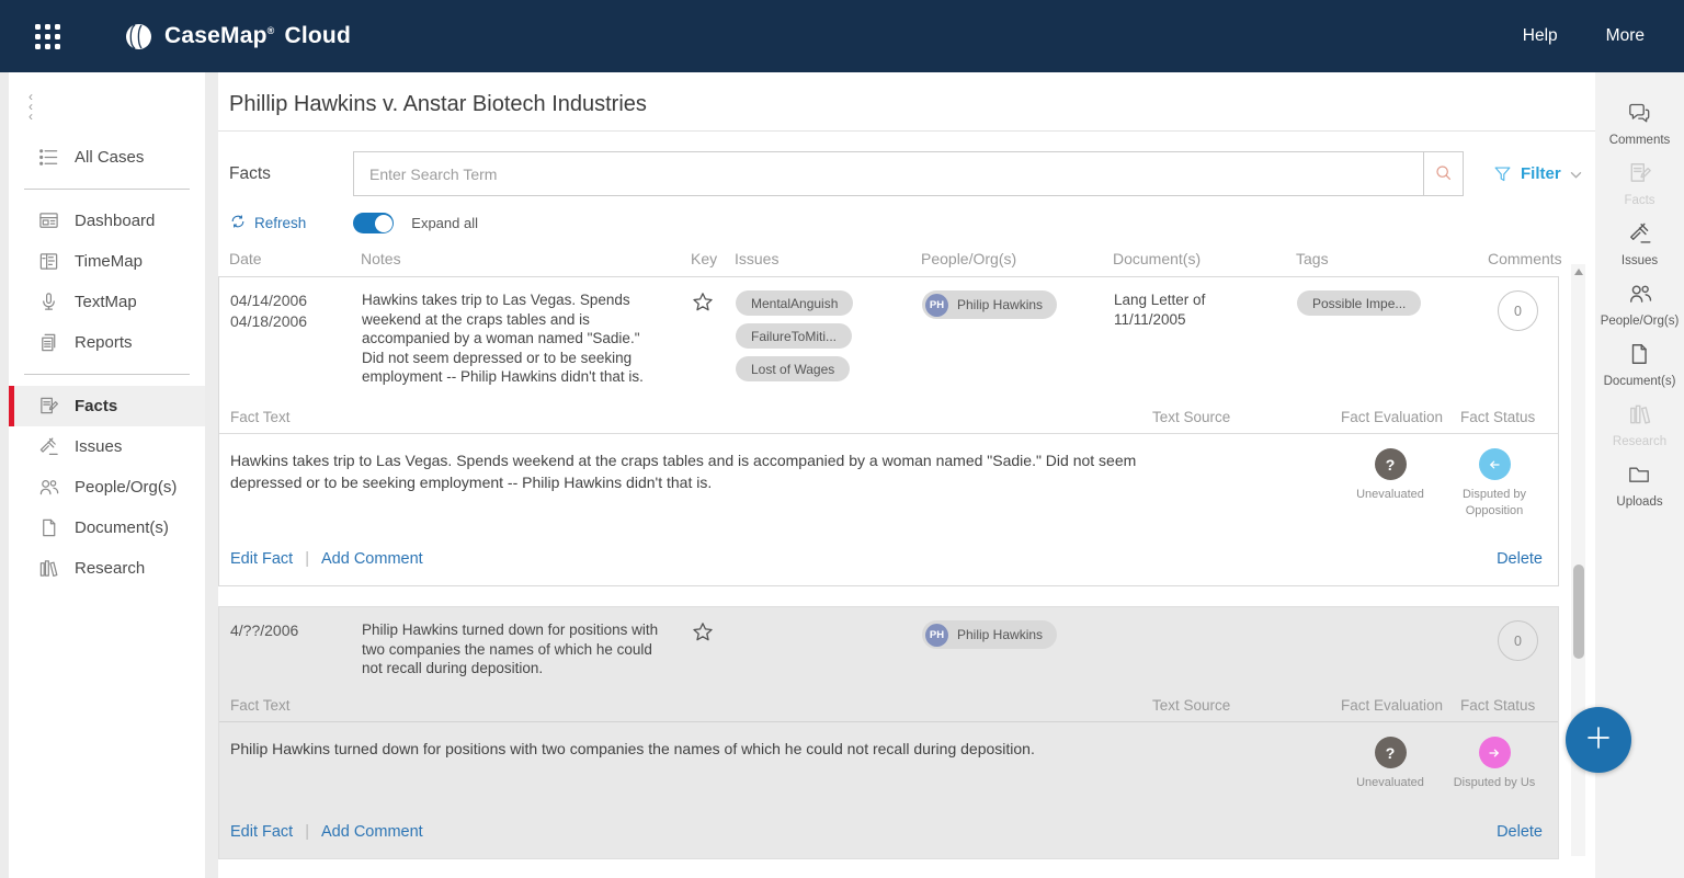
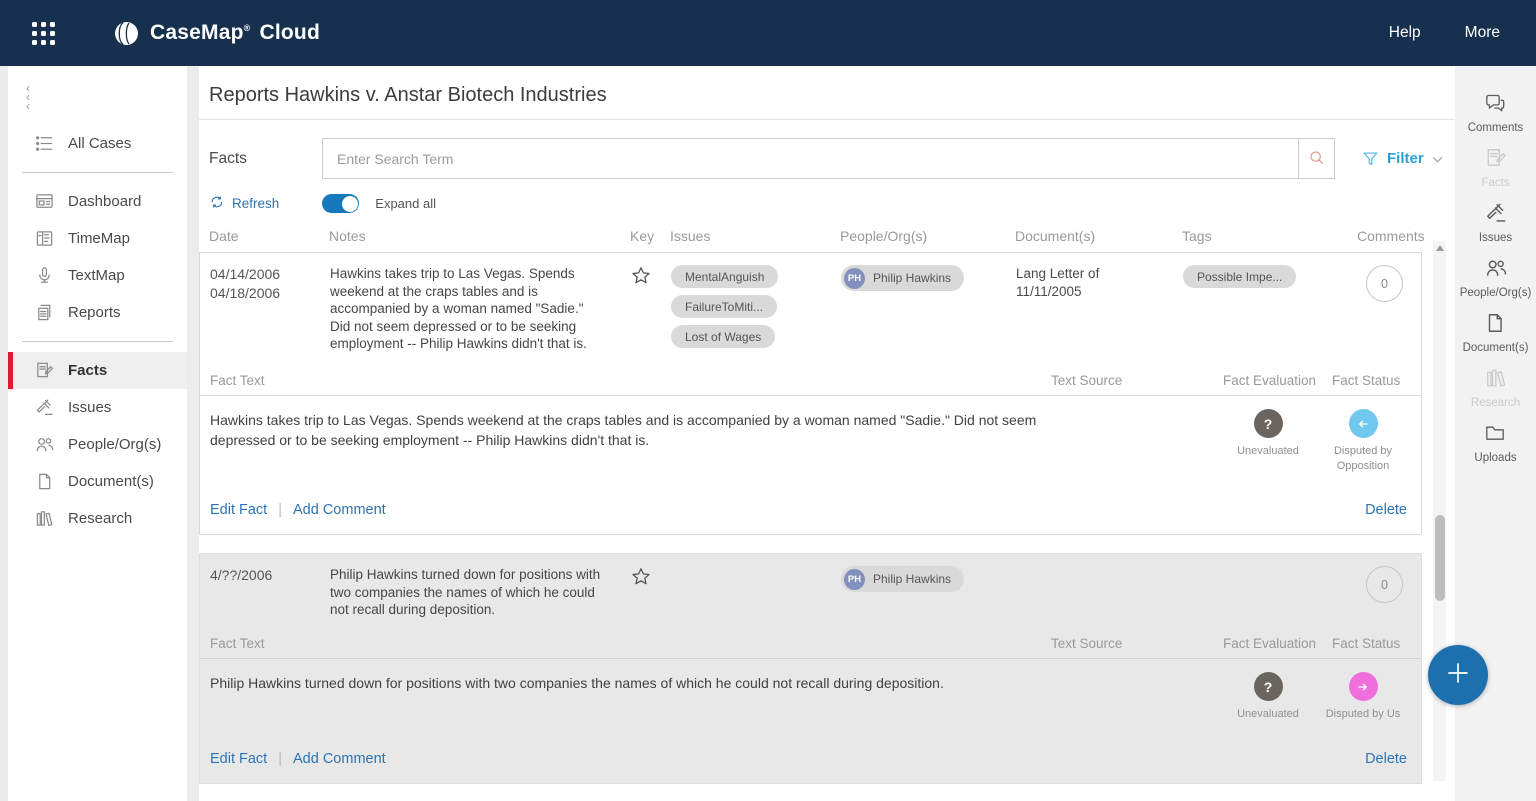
  CaseMap® Cloud
  Help
  More
  ‹
  ‹
  ‹
  All Cases
  Dashboard
  TimeMap
  TextMap
  Reports
  Facts
  Issues
  People/Org(s)
  Document(s)
  Research
- Phillip Hawkins v. Anstar Biotech Industries
+ Reports Hawkins v. Anstar Biotech Industries
  Facts
  Enter Search Term
  Filter
  Refresh
  Expand all
  Date
  Notes
  Key
  Issues
  People/Org(s)
  Document(s)
  Tags
  Comments
  04/14/2006
  04/18/2006
  Hawkins takes trip to Las Vegas. Spends weekend at the craps tables and is accompanied by a woman named "Sadie." Did not seem depressed or to be seeking employment -- Philip Hawkins didn't that is.
  MentalAnguish
  FailureToMiti...
  Lost of Wages
  PH
  Philip Hawkins
  Lang Letter of 11/11/2005
  Possible Impe...
  0
  Fact Text
  Text Source
  Fact Evaluation
  Fact Status
  Hawkins takes trip to Las Vegas. Spends weekend at the craps tables and is accompanied by a woman named "Sadie." Did not seem depressed or to be seeking employment -- Philip Hawkins didn't that is.
  ?
  Unevaluated
  Disputed by Opposition
  Edit Fact
  |
  Add Comment
  Delete
  4/??/2006
  Philip Hawkins turned down for positions with two companies the names of which he could not recall during deposition.
  PH
  Philip Hawkins
  0
  Fact Text
  Text Source
  Fact Evaluation
  Fact Status
  Philip Hawkins turned down for positions with two companies the names of which he could not recall during deposition.
  ?
  Unevaluated
  Disputed by Us
  Edit Fact
  |
  Add Comment
  Delete
  Comments
  Facts
  Issues
  People/Org(s)
  Document(s)
  Research
  Uploads
